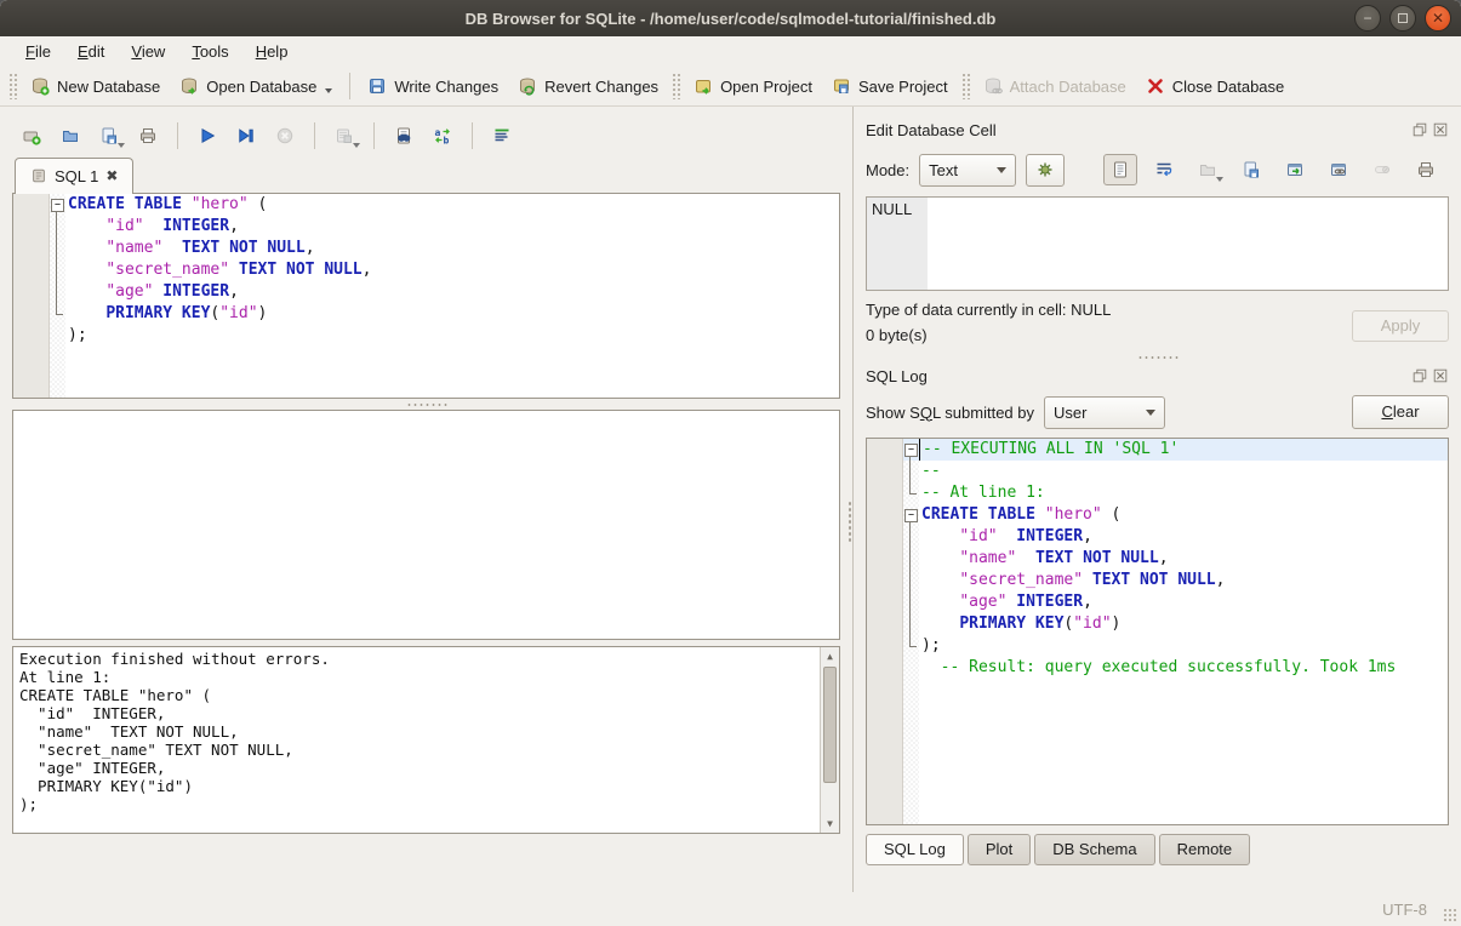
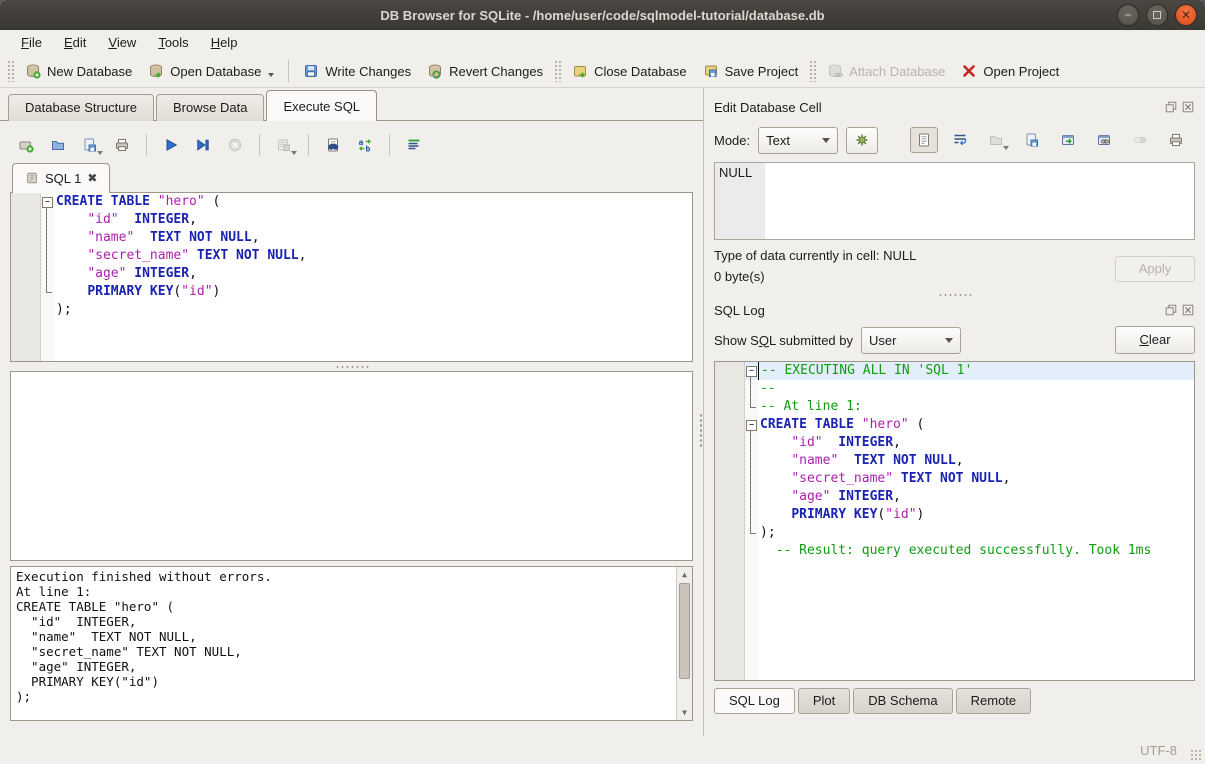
- DB Browser for SQLite - /home/user/code/sqlmodel-tutorial/finished.db
+ DB Browser for SQLite - /home/user/code/sqlmodel-tutorial/database.db
  −
  ✕
  File
  Edit
  View
  Tools
  Help
  New Database
  Open Database
  Write Changes
  Revert Changes
- Open Project
+ Close Database
  Save Project
  Attach Database
- Close Database
+ Open Project
+ Database Structure
+ Browse Data
+ Execute SQL
  a
  b
  SQL 1
  ✖
  CREATE TABLE "hero" (
  "id" INTEGER,
  "name" TEXT NOT NULL,
  "secret_name" TEXT NOT NULL,
  "age" INTEGER,
  PRIMARY KEY("id")
  );
  Execution finished without errors.
  At line 1:
  CREATE TABLE "hero" (
  "id" INTEGER,
  "name" TEXT NOT NULL,
  "secret_name" TEXT NOT NULL,
  "age" INTEGER,
  PRIMARY KEY("id")
  );
  ▲
  ▼
  Edit Database Cell
  Mode:
  Text
  NULL
  Type of data currently in cell: NULL
  0 byte(s)
  Apply
  SQL Log
  Show SQL submitted by
  User
  Clear
  -- EXECUTING ALL IN 'SQL 1'
  --
  -- At line 1:
  CREATE TABLE "hero" (
  "id" INTEGER,
  "name" TEXT NOT NULL,
  "secret_name" TEXT NOT NULL,
  "age" INTEGER,
  PRIMARY KEY("id")
  );
  -- Result: query executed successfully. Took 1ms
  SQL Log
  Plot
  DB Schema
  Remote
  UTF-8
